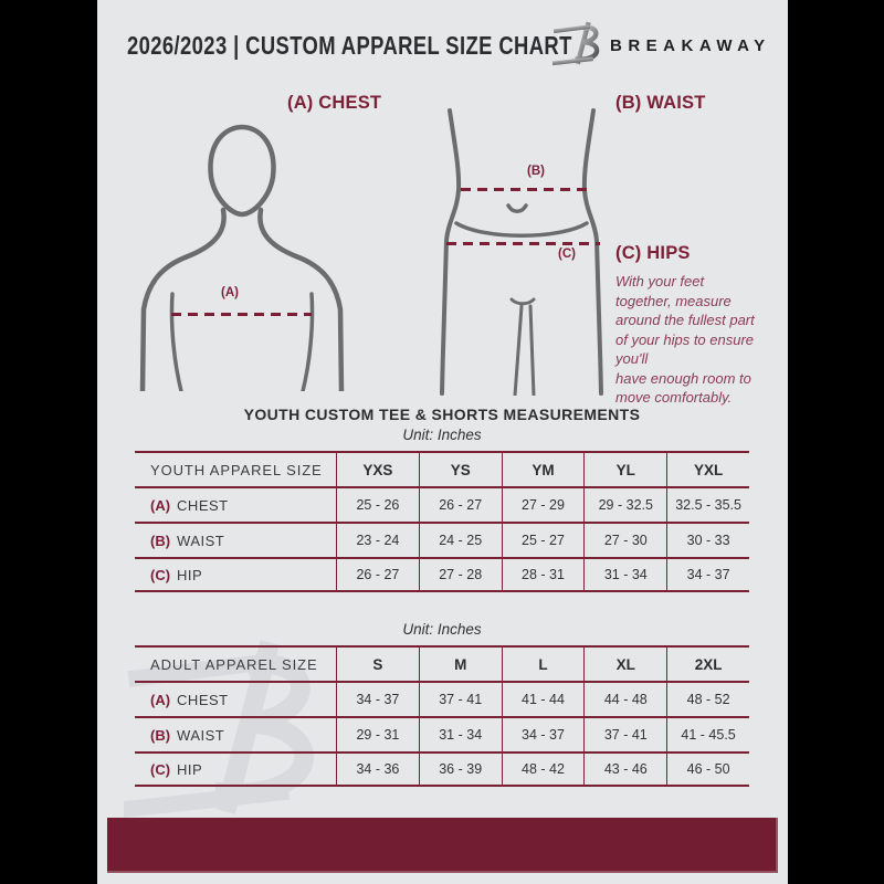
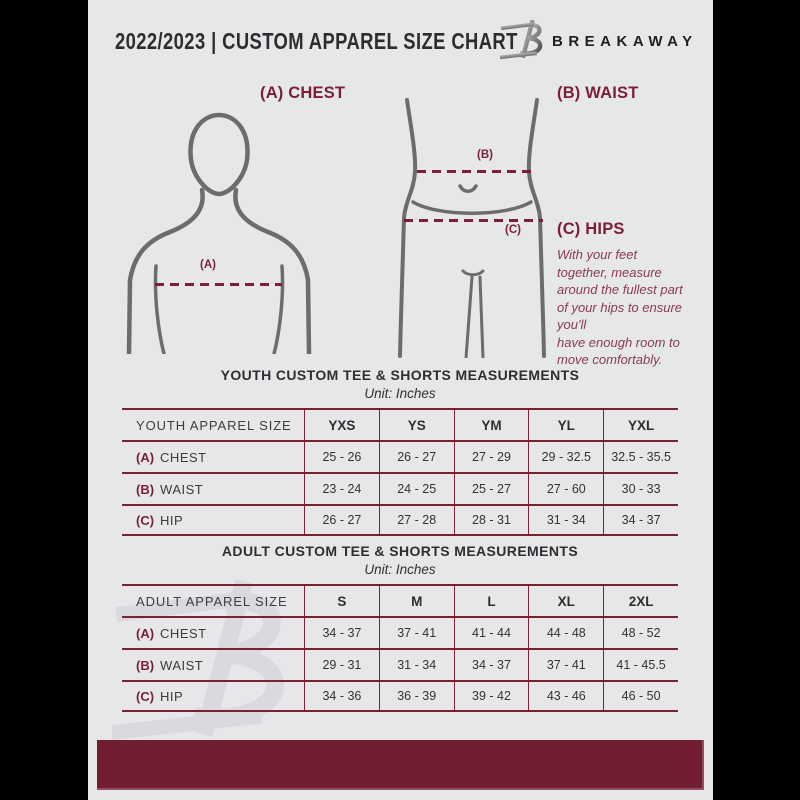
- 2026/2023 | CUSTOM APPAREL SIZE CHART
+ 2022/2023 | CUSTOM APPAREL SIZE CHART
  BREAKAWAY
  (A)
  (B)
  (C)
  (A) CHEST
  (B) WAIST
  (C) HIPS
  With your feet
  together, measure
  around the fullest part
  of your hips to ensure
  you'll
  have enough room to
  move comfortably.
  YOUTH CUSTOM TEE & SHORTS MEASUREMENTS
  Unit: Inches
  YOUTH APPAREL SIZE
  YXS
  YS
  YM
  YL
  YXL
  (A)
  CHEST
  25 - 26
  26 - 27
  27 - 29
  29 - 32.5
  32.5 - 35.5
  (B)
  WAIST
  23 - 24
  24 - 25
  25 - 27
- 27 - 30
+ 27 - 60
  30 - 33
  (C)
  HIP
  26 - 27
  27 - 28
  28 - 31
  31 - 34
  34 - 37
+ ADULT CUSTOM TEE & SHORTS MEASUREMENTS
  Unit: Inches
  ADULT APPAREL SIZE
  S
  M
  L
  XL
  2XL
  (A)
  CHEST
  34 - 37
  37 - 41
  41 - 44
  44 - 48
  48 - 52
  (B)
  WAIST
  29 - 31
  31 - 34
  34 - 37
  37 - 41
  41 - 45.5
  (C)
  HIP
  34 - 36
  36 - 39
- 48 - 42
+ 39 - 42
  43 - 46
  46 - 50
